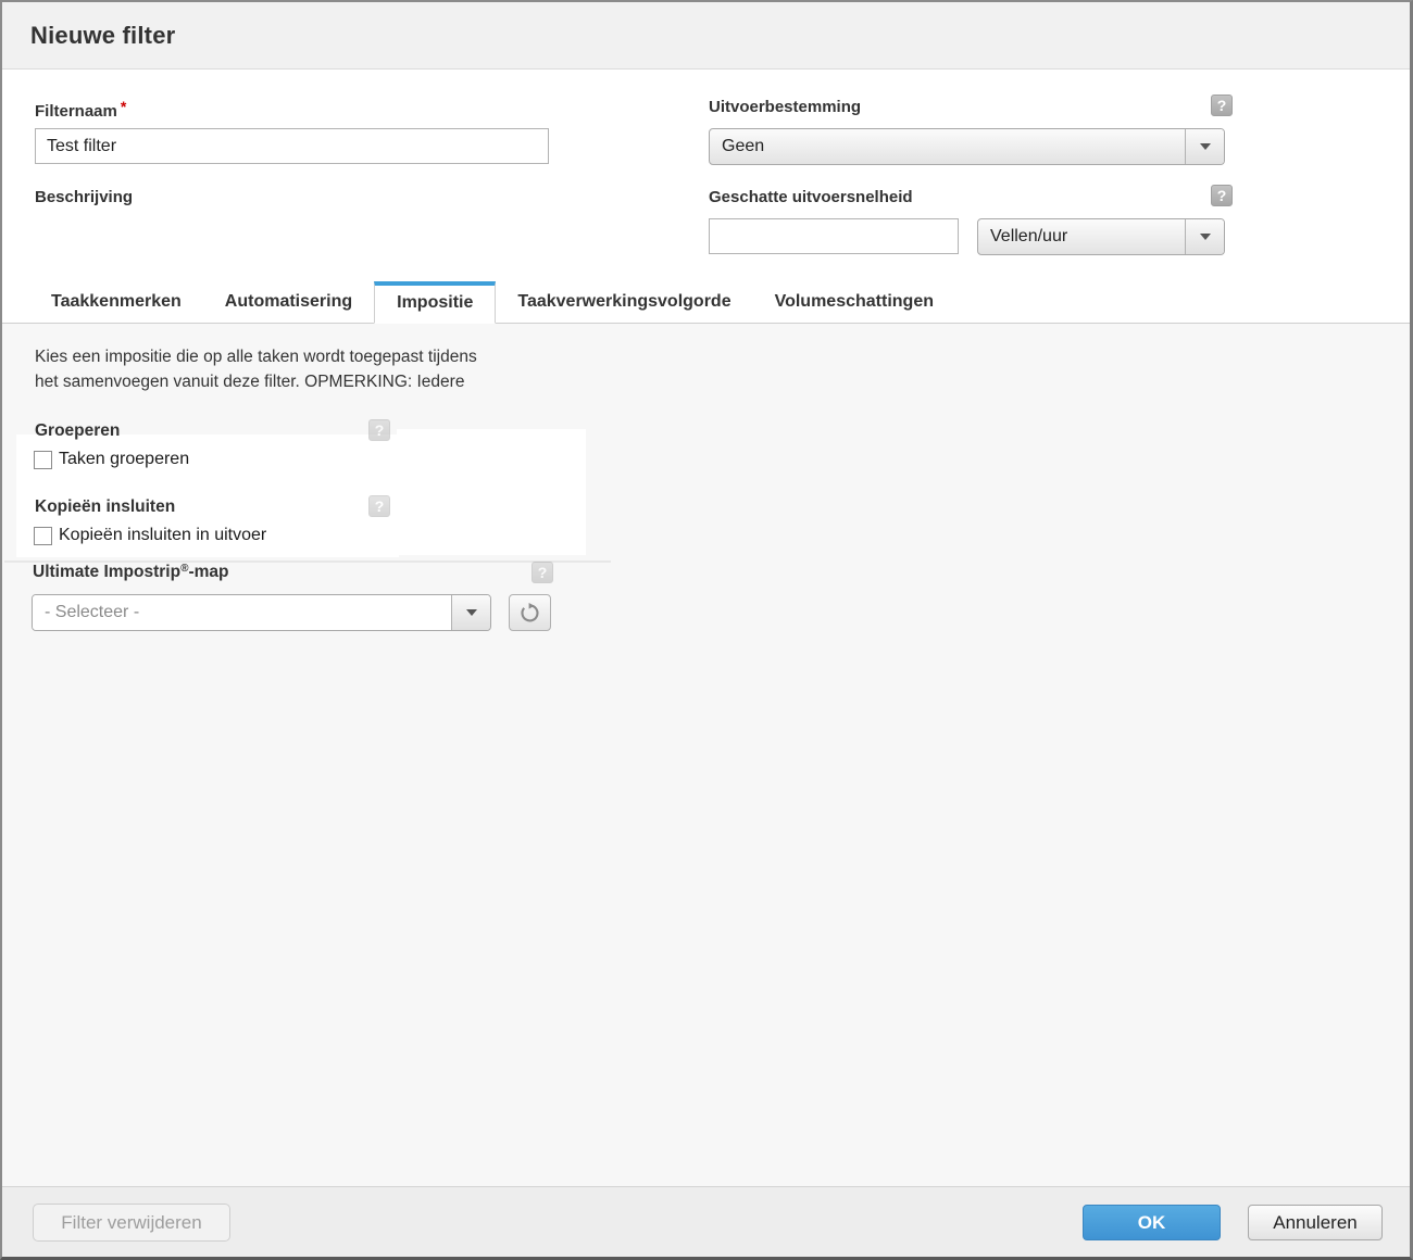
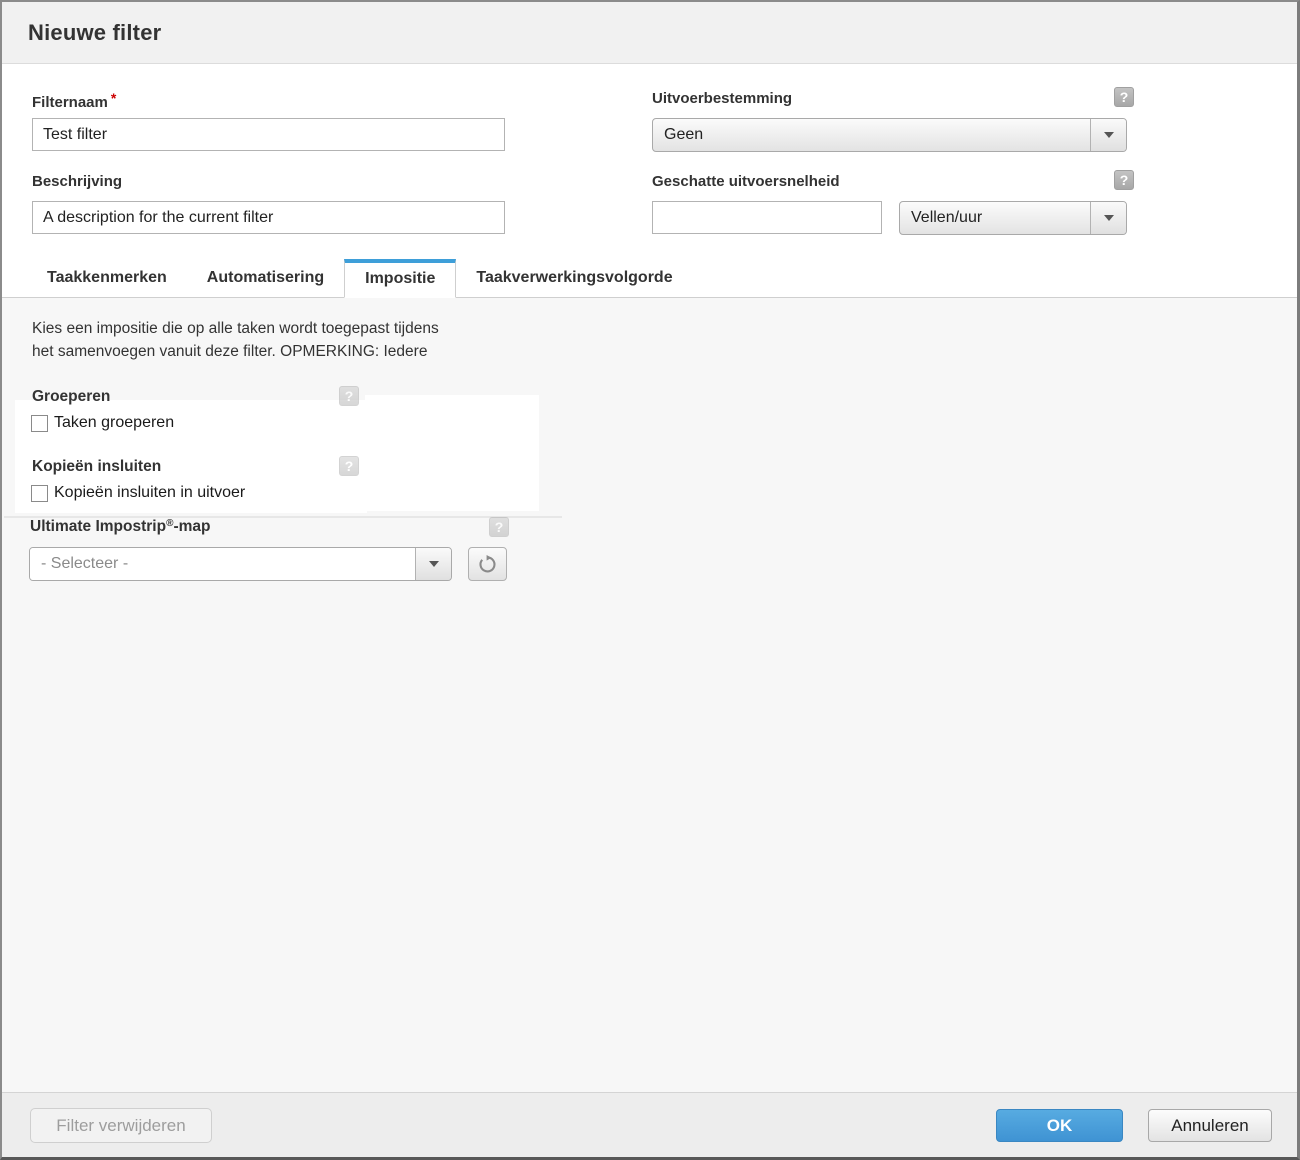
  Nieuwe filter
  Filternaam *
  Test filter
  Beschrijving
+ A description for the current filter
  Uitvoerbestemming
  ?
  Geen
  Geschatte uitvoersnelheid
  ?
  Vellen/uur
  Taakkenmerken
  Automatisering
  Impositie
  Taakverwerkingsvolgorde
- Volumeschattingen
  Kies een impositie die op alle taken wordt toegepast tijdens
  het samenvoegen vanuit deze filter. OPMERKING: Iedere
  Groeperen
  ?
  Taken groeperen
  Kopieën insluiten
  ?
  Kopieën insluiten in uitvoer
  Ultimate Impostrip®-map
  ?
  - Selecteer -
  Filter verwijderen
  OK
  Annuleren
